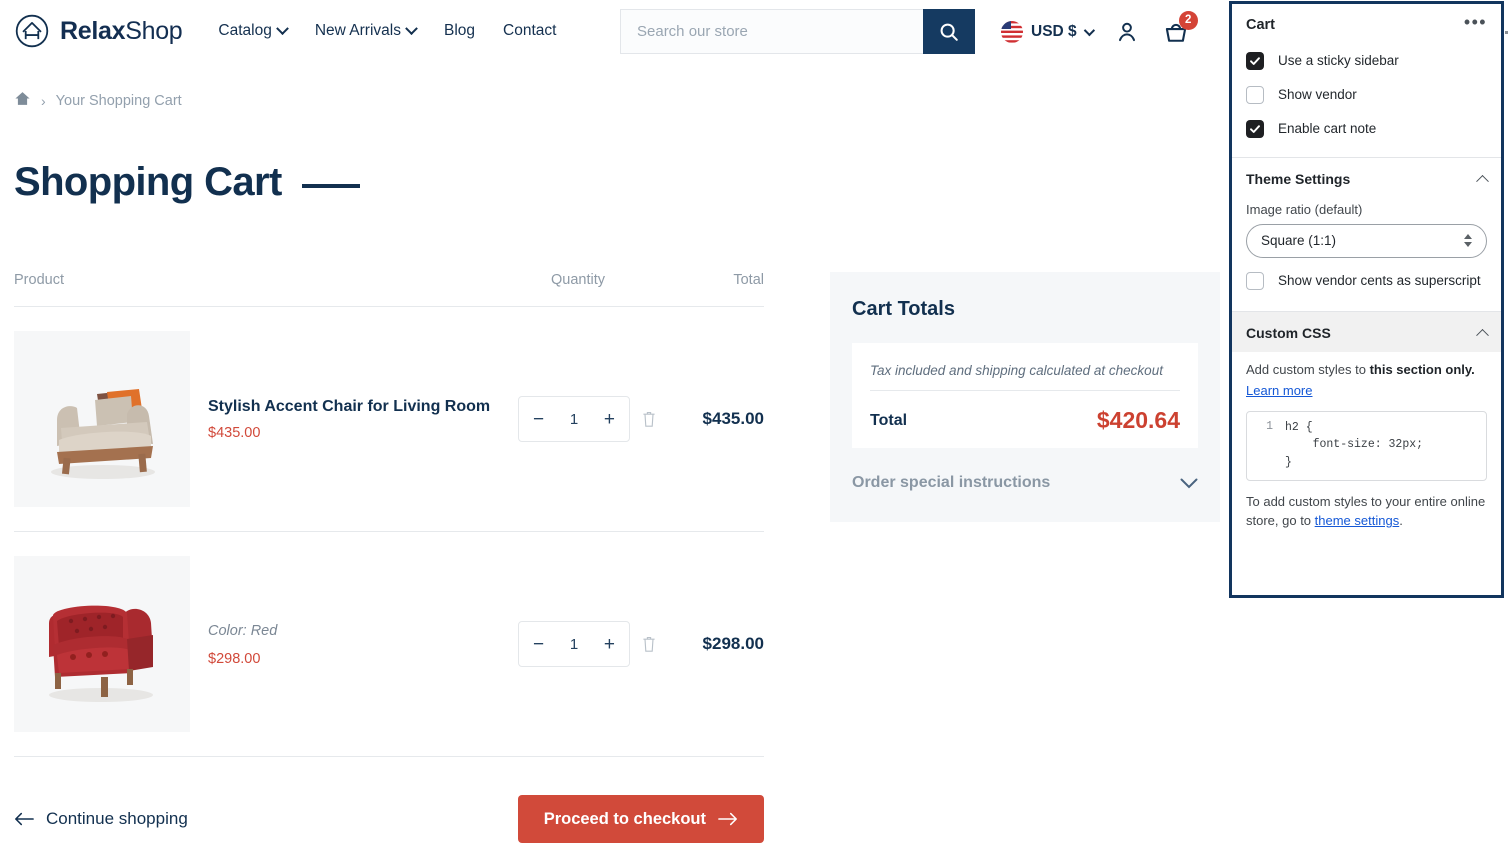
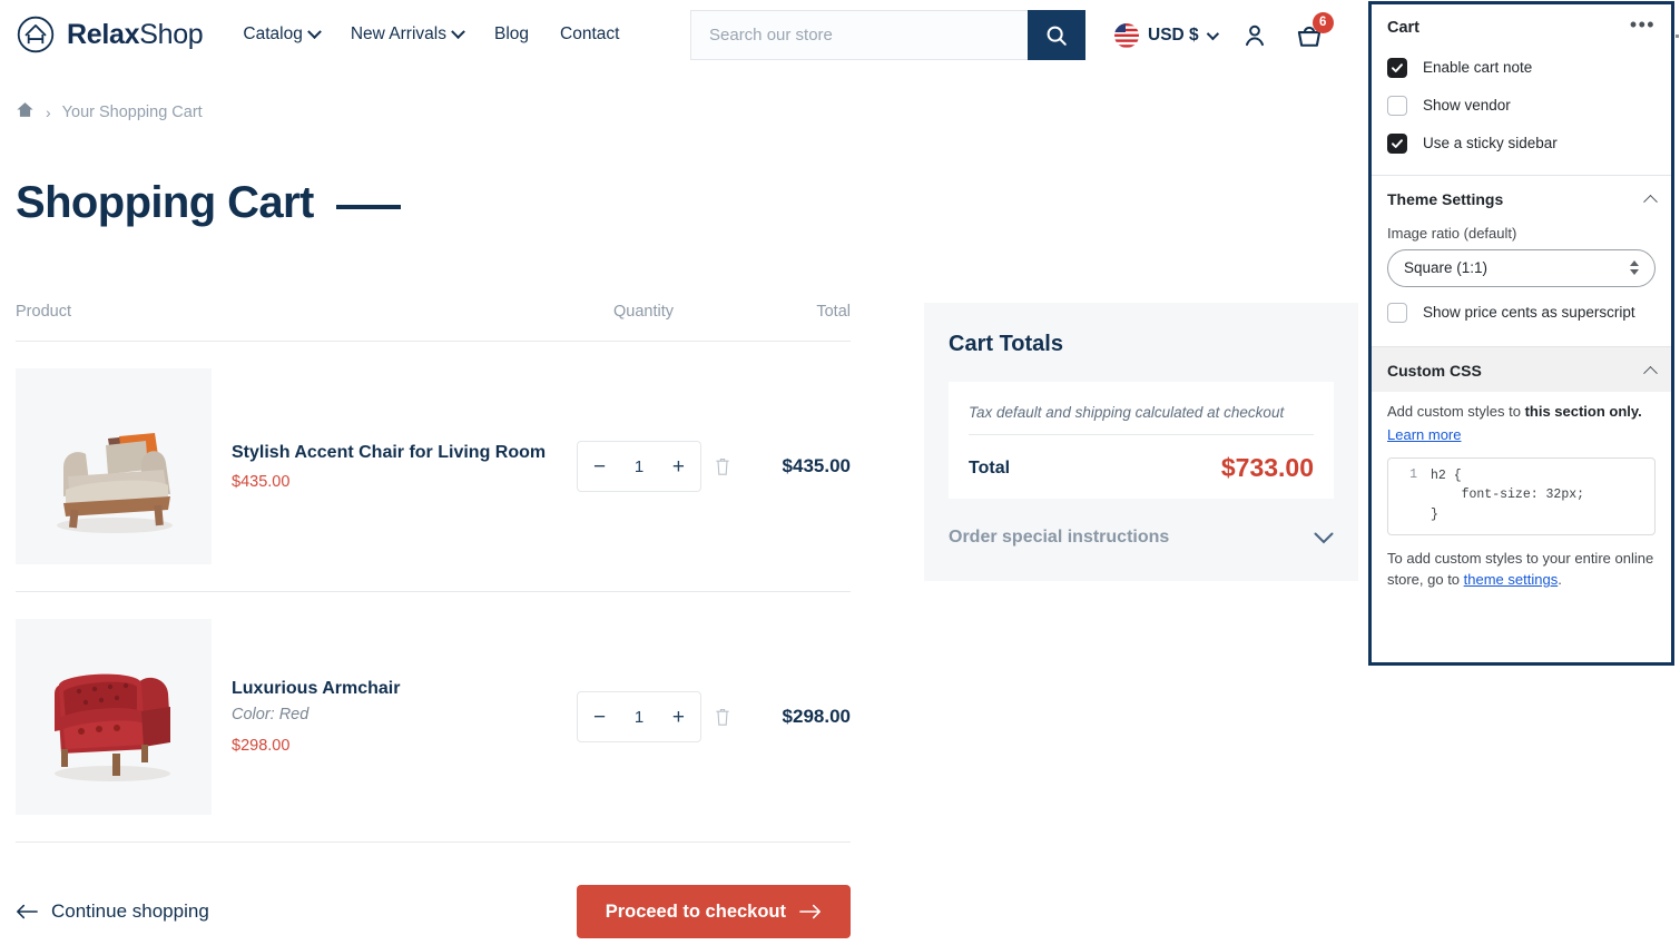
  RelaxShop
  Catalog
  New Arrivals
  Blog
  Contact
  Search our store
  USD $
- 2
+ 6
  ›
  Your Shopping Cart
  Shopping Cart
  Product
  Quantity
  Total
  Stylish Accent Chair for Living Room
  $435.00
  −
  1
  +
  $435.00
+ Luxurious Armchair
  Color: Red
  $298.00
  −
  1
  +
  $298.00
  Cart Totals
- Tax included and shipping calculated at checkout
+ Tax default and shipping calculated at checkout
  Total
- $420.64
+ $733.00
  Order special instructions
  Continue shopping
  Proceed to checkout
  Cart
  •••
- Use a sticky sidebar
+ Enable cart note
  Show vendor
- Enable cart note
+ Use a sticky sidebar
  Theme Settings
  Image ratio (default)
  Square (1:1)
- Show vendor cents as superscript
+ Show price cents as superscript
  Custom CSS
  Add custom styles to this section only.
  Learn more
  1
  h2 {
  font-size: 32px;
  }
  To add custom styles to your entire online store, go to theme settings.
